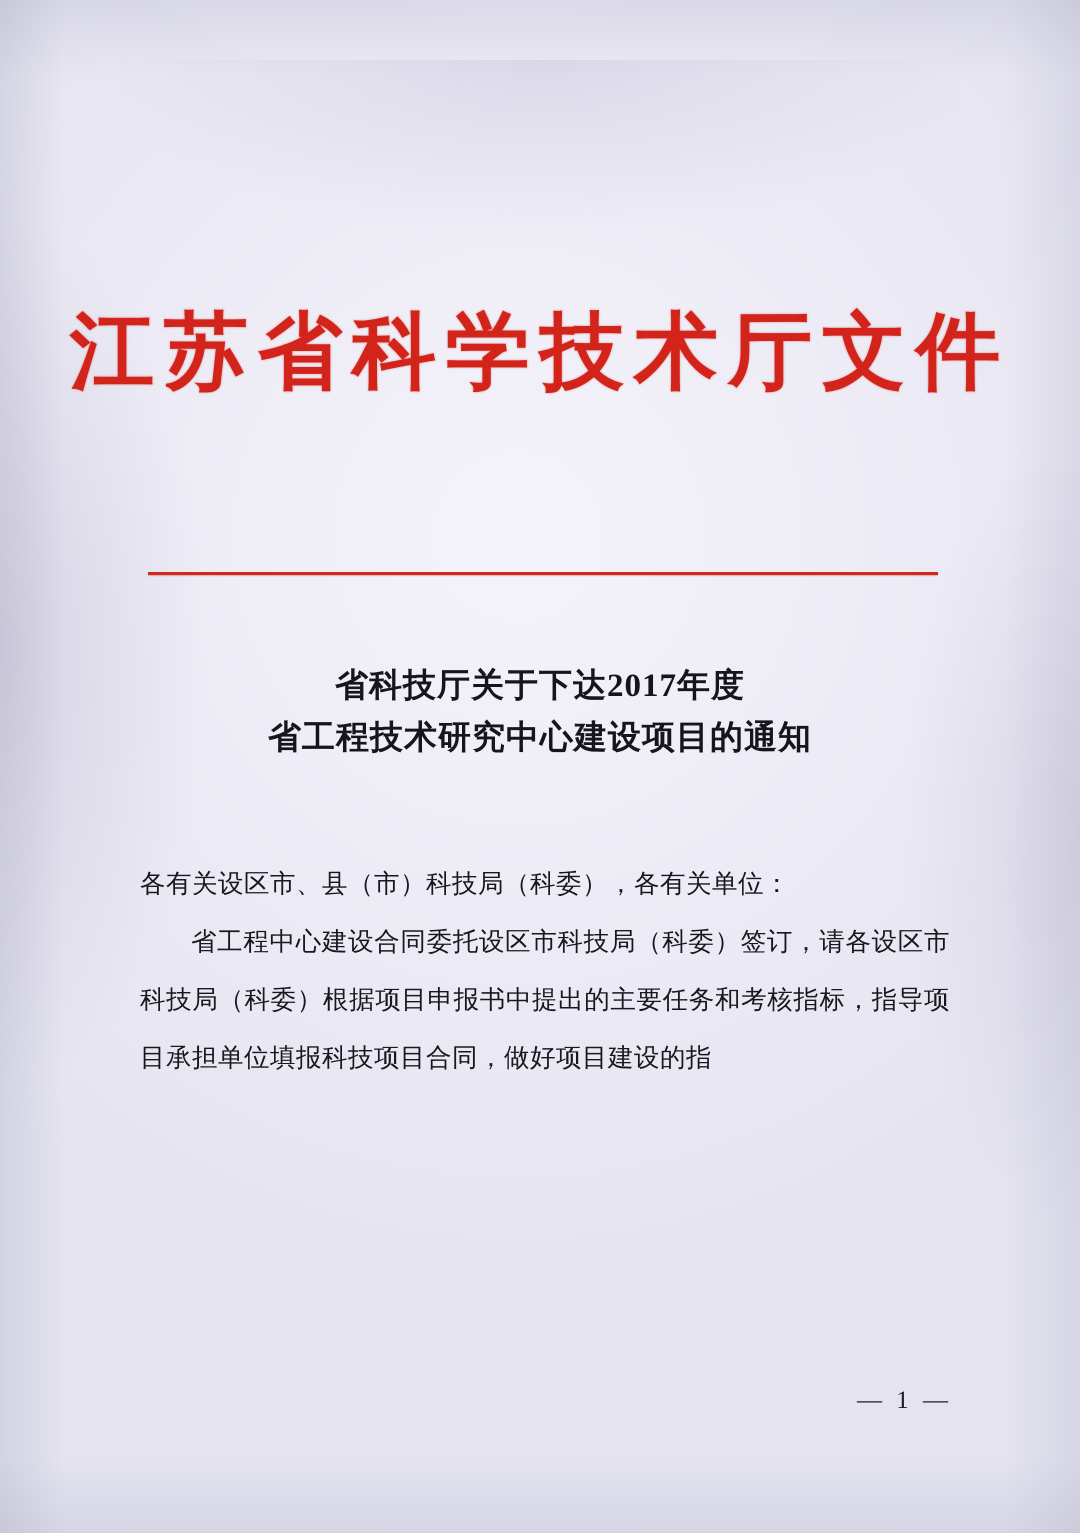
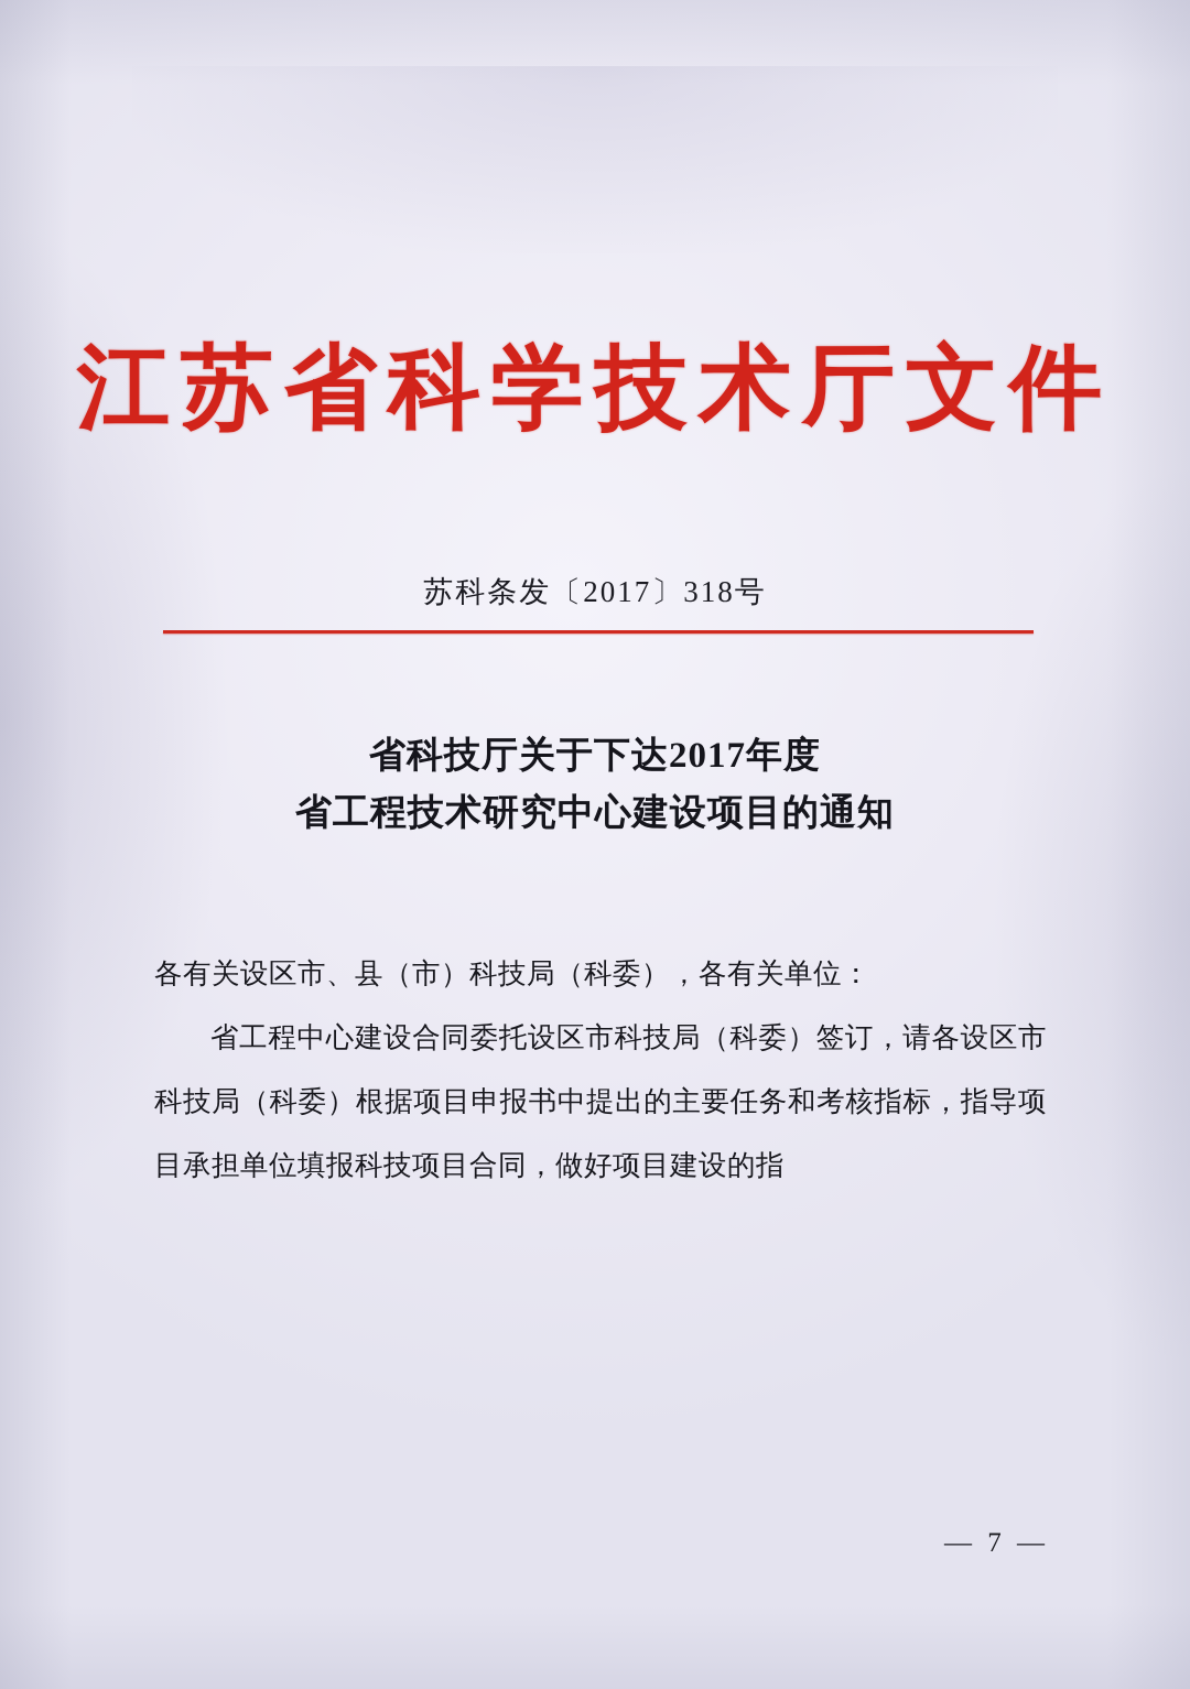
  江苏省科学技术厅文件
+ 苏科条发〔2017〕318号
  省科技厅关于下达2017年度
  省工程技术研究中心建设项目的通知
  各有关设区市、县（市）科技局（科委），各有关单位：
  省工程中心建设合同委托设区市科技局（科委）签订，请各设区市科技局（科委）根据项目申报书中提出的主要任务和考核指标，指导项目承担单位填报科技项目合同，做好项目建设的指
- — 1 —
+ — 7 —
